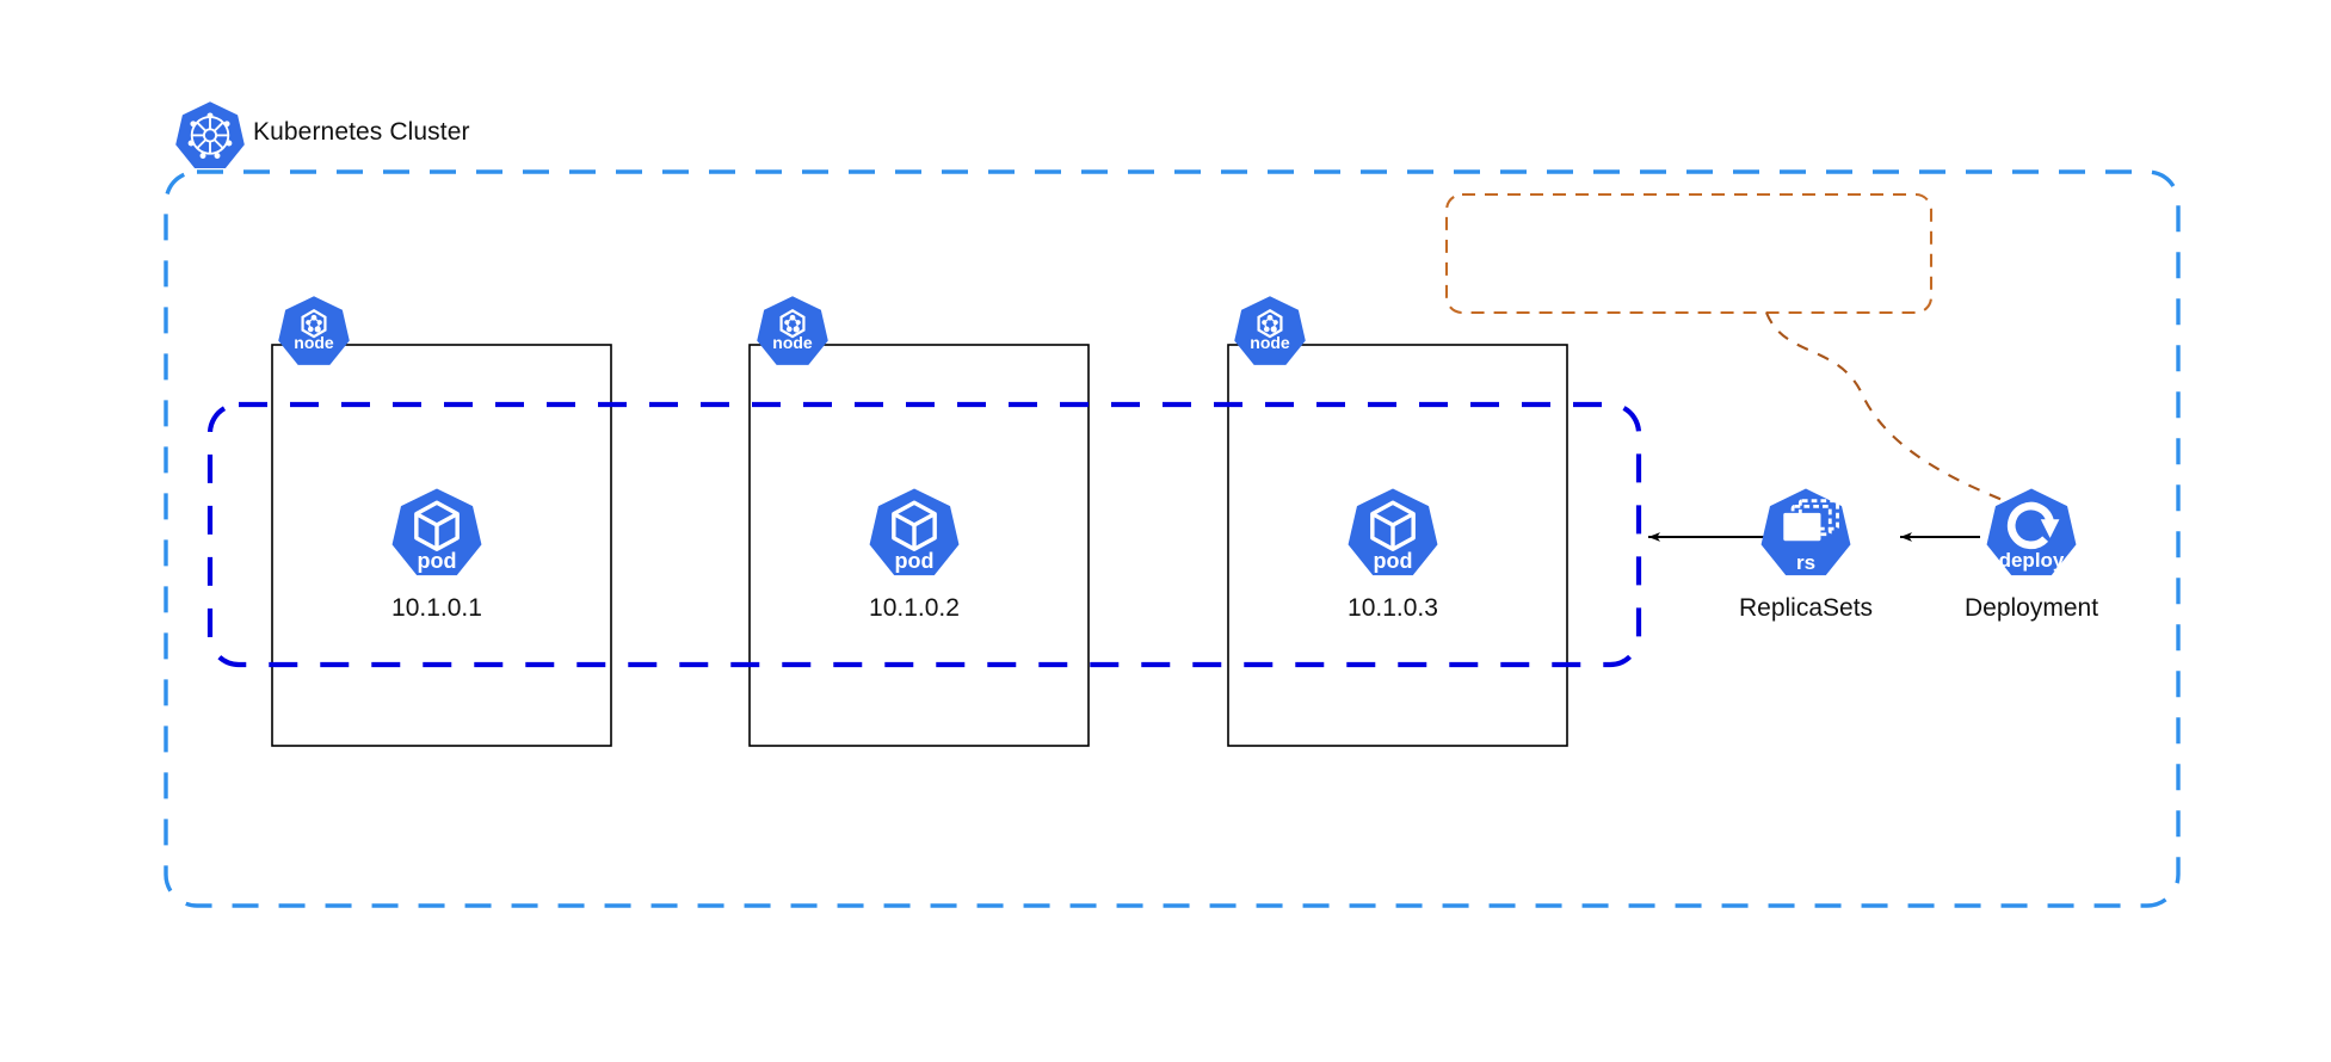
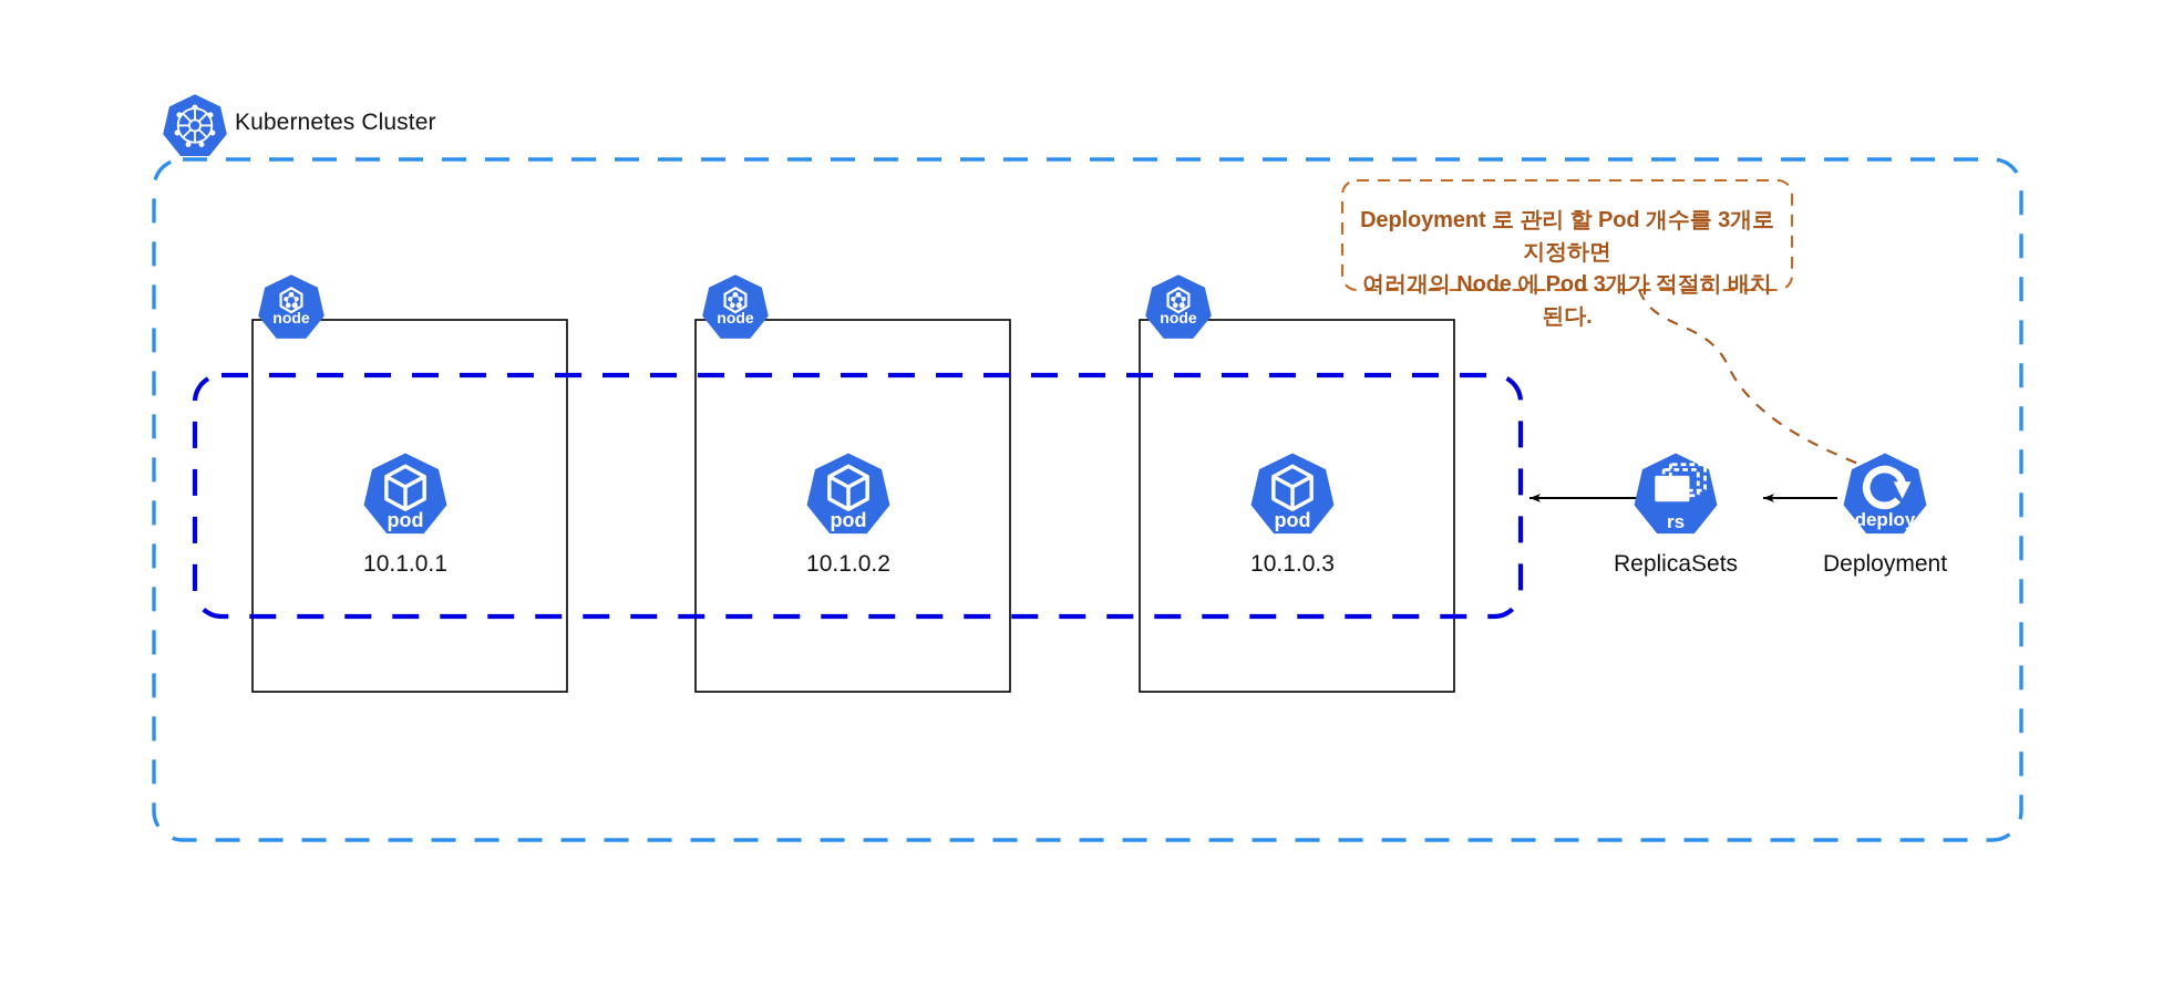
  Kubernetes Cluster
  node
  node
  node
  pod
  pod
  pod
  rs
  deploy
  10.1.0.1
  10.1.0.2
  10.1.0.3
  ReplicaSets
  Deployment
+ Deployment 로 관리 할 Pod 개수를 3개로 지정하면
+ 여러개의 Node 에 Pod 3개가 적절히 배치 된다.
